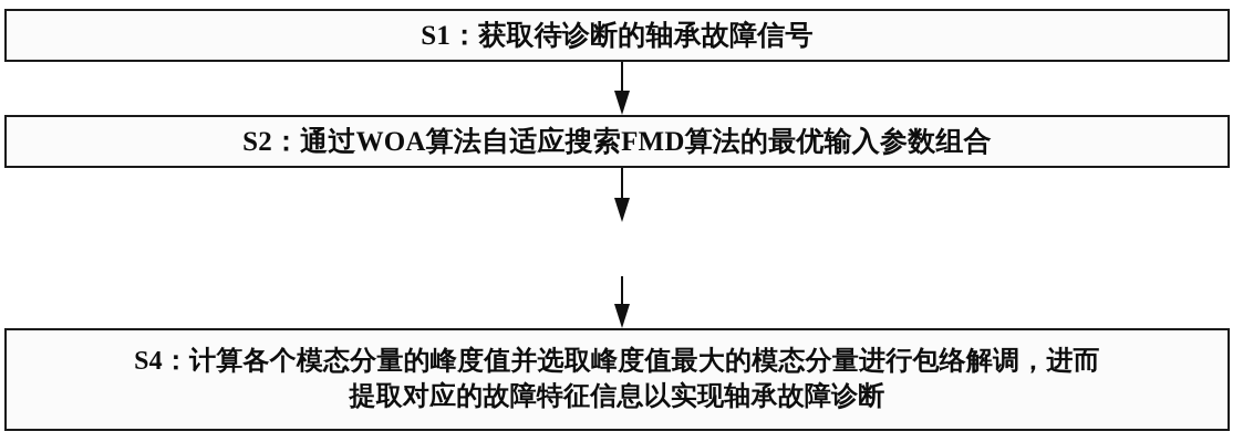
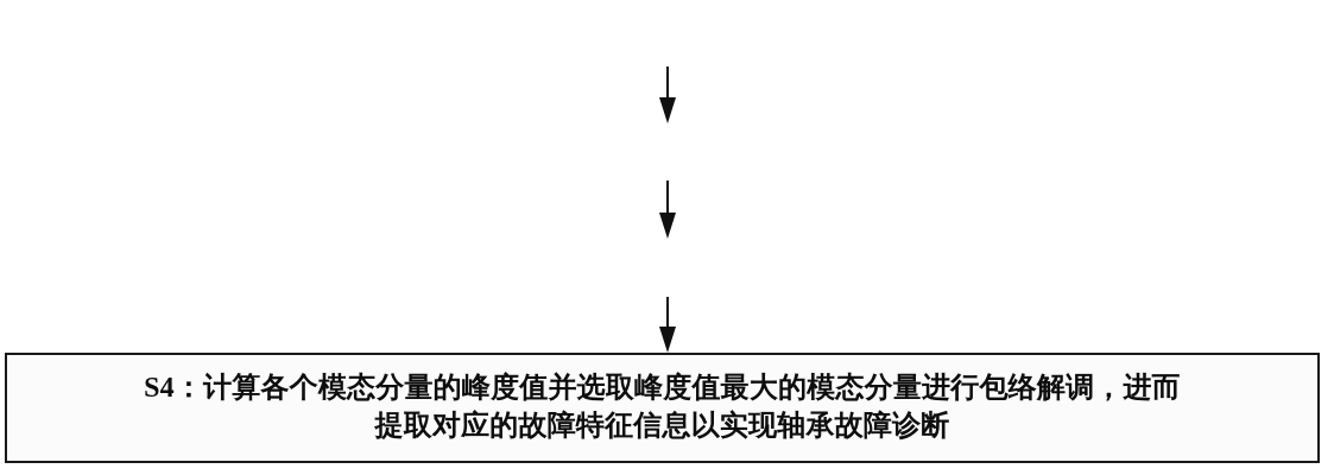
- S1：获取待诊断的轴承故障信号
- S2：通过WOA算法自适应搜索FMD算法的最优输入参数组合
  S4：计算各个模态分量的峰度值并选取峰度值最大的模态分量进行包络解调，进而
  提取对应的故障特征信息以实现轴承故障诊断
